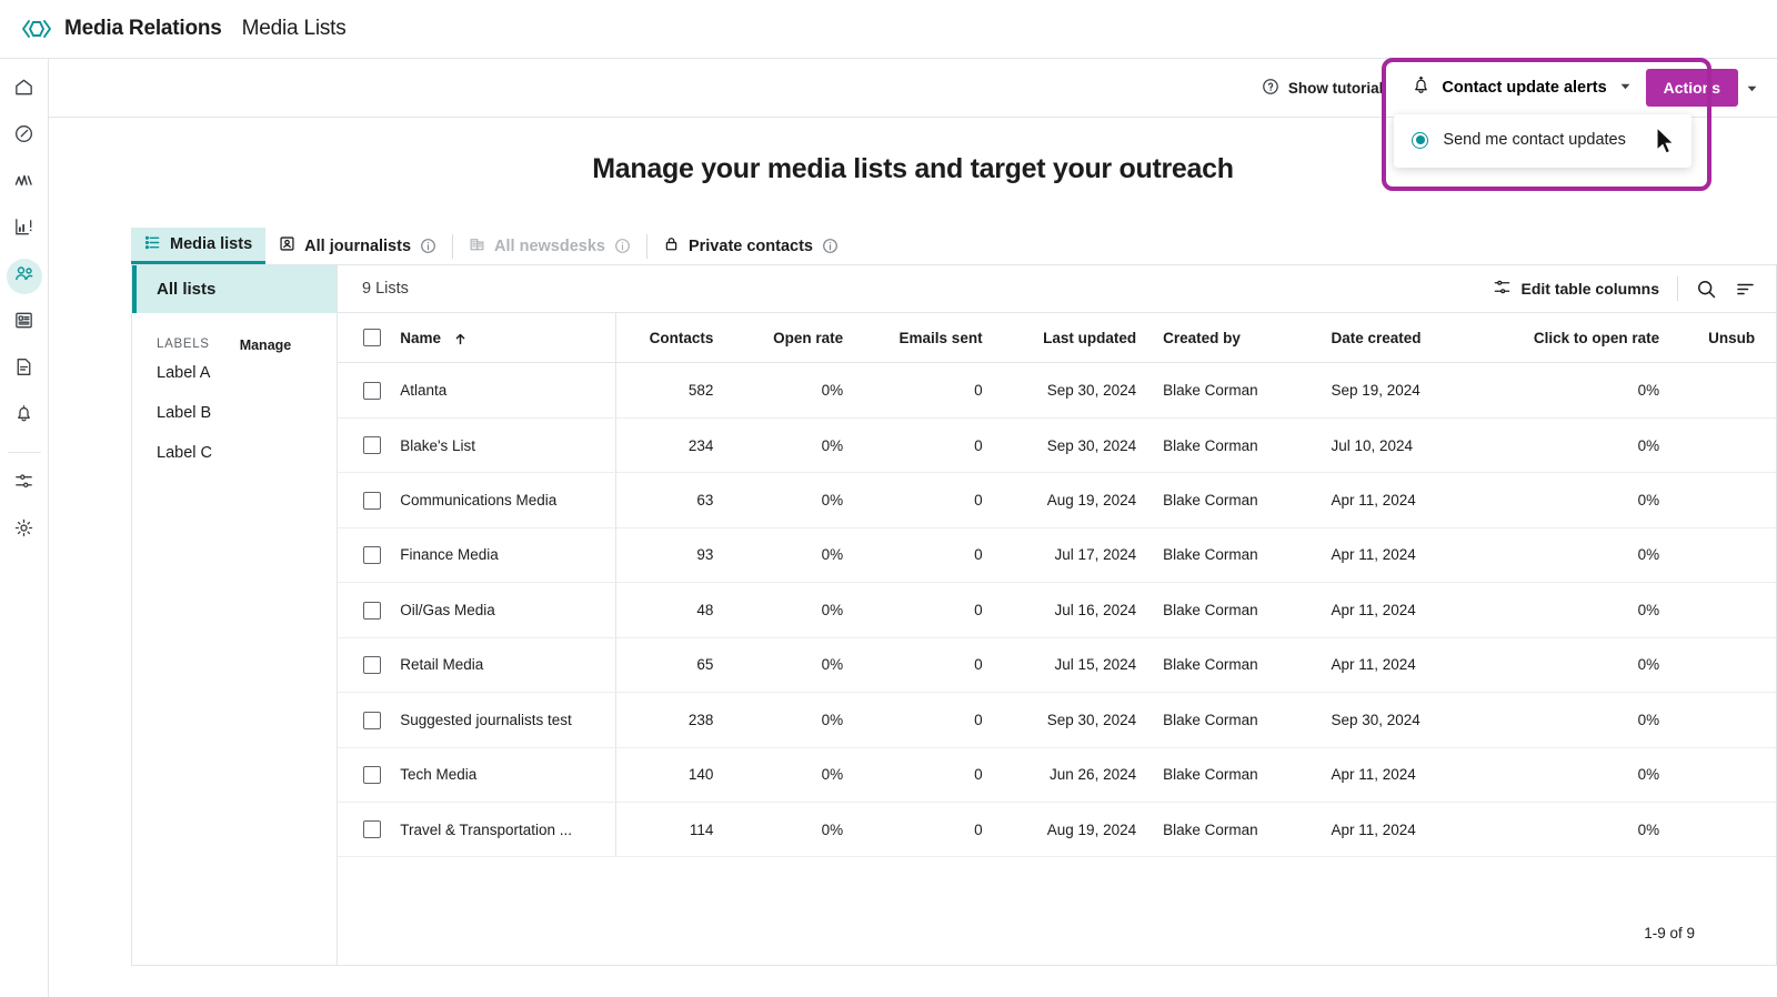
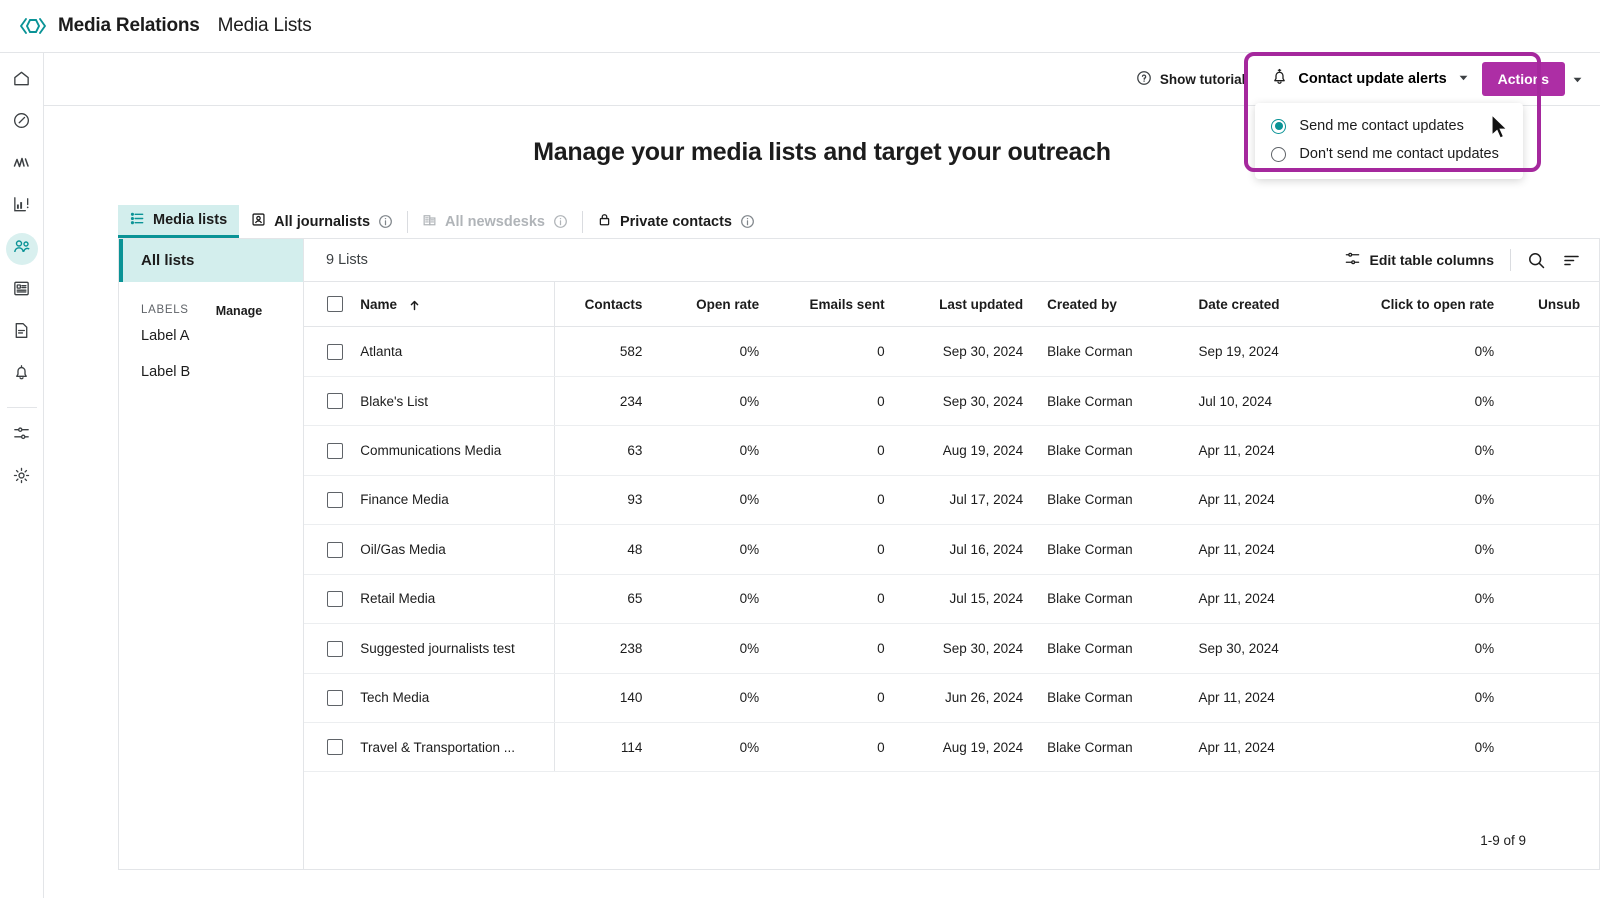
  Media Relations
  Media Lists
  Show tutorial
  Contact update alerts
  Actions
  Send me contact updates
+ Don't send me contact updates
  Manage your media lists and target your outreach
  Media lists
  All journalists
  All newsdesks
  Private contacts
  All lists
  LABELS
  Manage
  Label A
  Label B
- Label C
  9 Lists
  Edit table columns
  	Name	Contacts	Open rate	Emails sent	Last updated	Created by	Date created	Click to open rate	Unsub
  	Atlanta	582	0%	0	Sep 30, 2024	Blake Corman	Sep 19, 2024	0%
  	Blake's List	234	0%	0	Sep 30, 2024	Blake Corman	Jul 10, 2024	0%
  	Communications Media	63	0%	0	Aug 19, 2024	Blake Corman	Apr 11, 2024	0%
  	Finance Media	93	0%	0	Jul 17, 2024	Blake Corman	Apr 11, 2024	0%
  	Oil/Gas Media	48	0%	0	Jul 16, 2024	Blake Corman	Apr 11, 2024	0%
  	Retail Media	65	0%	0	Jul 15, 2024	Blake Corman	Apr 11, 2024	0%
  	Suggested journalists test	238	0%	0	Sep 30, 2024	Blake Corman	Sep 30, 2024	0%
  	Tech Media	140	0%	0	Jun 26, 2024	Blake Corman	Apr 11, 2024	0%
  	Travel & Transportation ...	114	0%	0	Aug 19, 2024	Blake Corman	Apr 11, 2024	0%
  1-9 of 9
